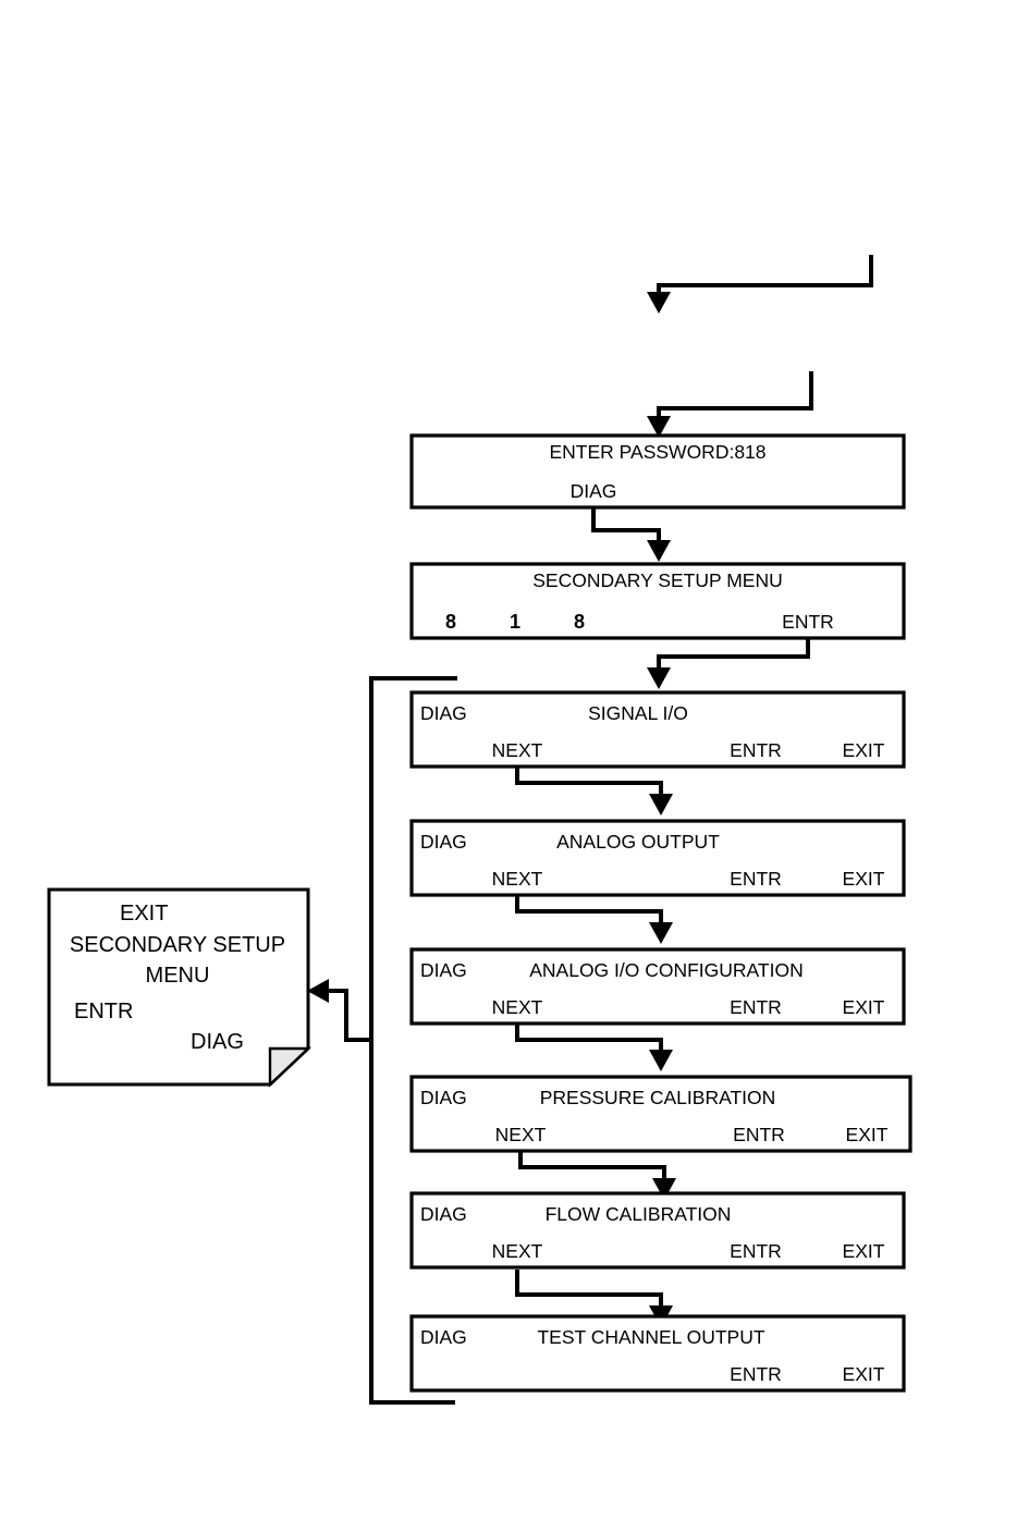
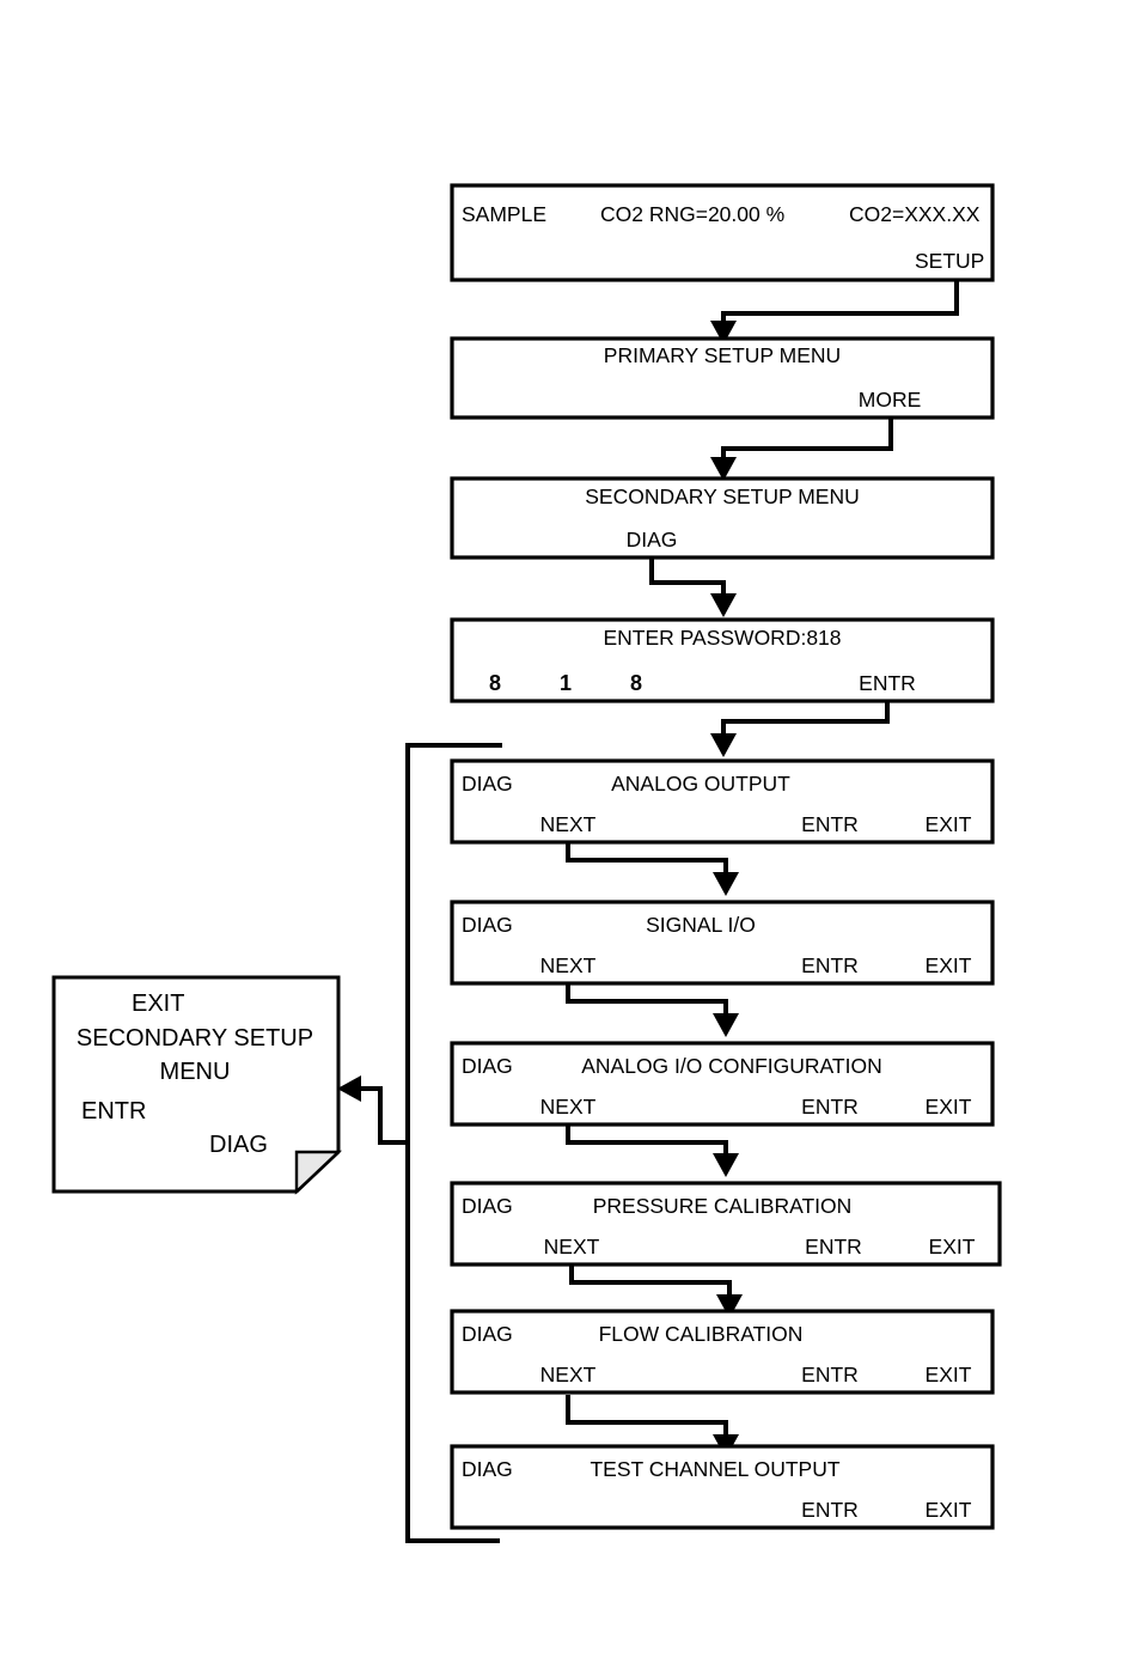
+ SAMPLE
+ CO2 RNG=20.00 %
+ CO2=XXX.XX
+ SETUP
+ PRIMARY SETUP MENU
+ MORE
- ENTER PASSWORD:818
+ SECONDARY SETUP MENU
  DIAG
- SECONDARY SETUP MENU
+ ENTER PASSWORD:818
  8
  1
  8
  ENTR
  DIAG
- SIGNAL I/O
+ ANALOG OUTPUT
  NEXT
  ENTR
  EXIT
  DIAG
- ANALOG OUTPUT
+ SIGNAL I/O
  NEXT
  ENTR
  EXIT
  DIAG
  ANALOG I/O CONFIGURATION
  NEXT
  ENTR
  EXIT
  DIAG
  PRESSURE CALIBRATION
  NEXT
  ENTR
  EXIT
  DIAG
  FLOW CALIBRATION
  NEXT
  ENTR
  EXIT
  DIAG
  TEST CHANNEL OUTPUT
  ENTR
  EXIT
  EXIT
  SECONDARY SETUP
  MENU
  ENTR
  DIAG
